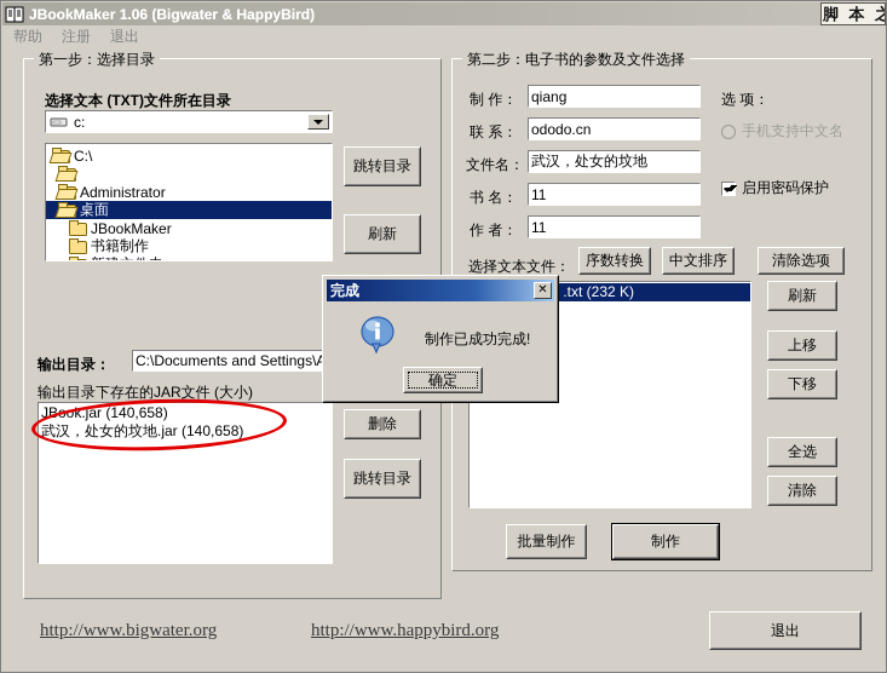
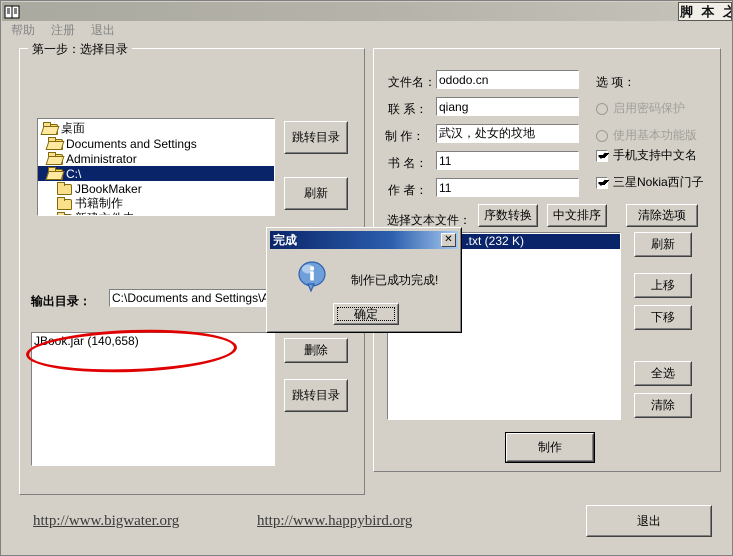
- JBookMaker 1.06 (Bigwater & HappyBird)
  脚 本 之
  帮助
  注册
  退出
  第一步：选择目录
- 选择文本 (TXT)文件所在目录
- c:
- C:\
+ 桌面
+ Documents and Settings
  Administrator
- 桌面
+ C:\
  JBookMaker
  书籍制作
  跳转目录
  刷新
  删除
  跳转目录
  输出目录：
  C:\Documents and Settings\
- 输出目录下存在的JAR文件 (大小)
  JBook.jar (140,658)
- 武汉，处女的坟地.jar (140,658)
- 第二步：电子书的参数及文件选择
- 制 作：
+ 文件名：
- qiang
+ ododo.cn
  联 系：
- ododo.cn
+ qiang
- 文件名：
+ 制 作：
  武汉，处女的坟地
  书 名：
  11
  作 者：
  11
  选 项：
- 手机支持中文名
+ 启用密码保护
+ 使用基本功能版
- 启用密码保护
+ 手机支持中文名
+ 三星Nokia西门子
  选择文本文件：
  序数转换
  中文排序
  清除选项
  刷新
  上移
  下移
  全选
  清除
- 批量制作
  制作
  http://www.bigwater.org
  http://www.happybird.org
  退出
  完成
  ✕
  制作已成功完成!
  确定
